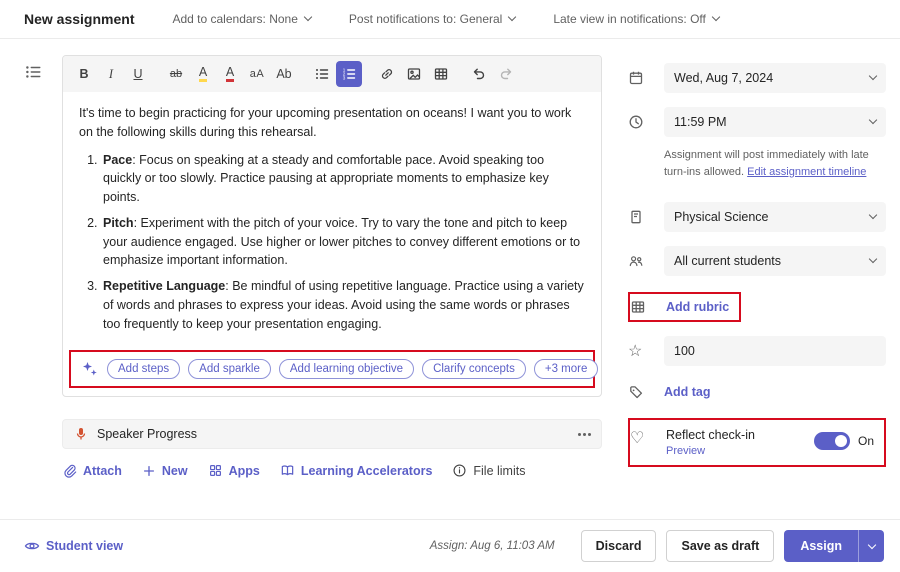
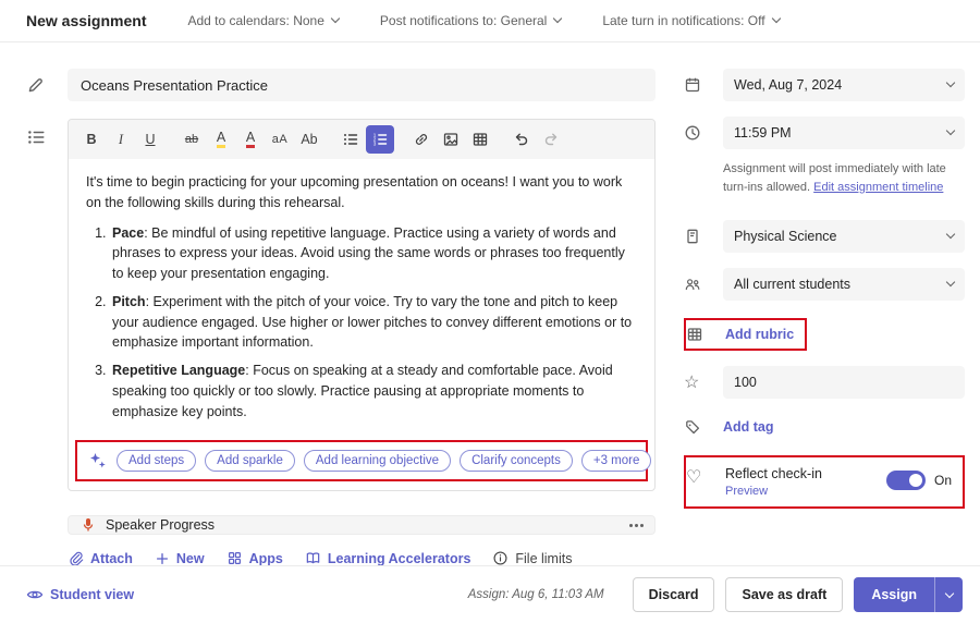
  New assignment
  Add to calendars: None
  Post notifications to: General
- Late view in notifications: Off
+ Late turn in notifications: Off
+ Oceans Presentation Practice
  B
  I
  U
  ab
  A
  A
  aA
  Ab
  It's time to begin practicing for your upcoming presentation on oceans! I want you to work on the following skills during this rehearsal.
- Pace: Focus on speaking at a steady and comfortable pace. Avoid speaking too quickly or too slowly. Practice pausing at appropriate moments to emphasize key points.
+ Pace: Be mindful of using repetitive language. Practice using a variety of words and phrases to express your ideas. Avoid using the same words or phrases too frequently to keep your presentation engaging.
  Pitch: Experiment with the pitch of your voice. Try to vary the tone and pitch to keep your audience engaged. Use higher or lower pitches to convey different emotions or to emphasize important information.
- Repetitive Language: Be mindful of using repetitive language. Practice using a variety of words and phrases to express your ideas. Avoid using the same words or phrases too frequently to keep your presentation engaging.
+ Repetitive Language: Focus on speaking at a steady and comfortable pace. Avoid speaking too quickly or too slowly. Practice pausing at appropriate moments to emphasize key points.
  Add steps
  Add sparkle
  Add learning objective
  Clarify concepts
  +3 more
  Speaker Progress
  Attach
  New
  Apps
  Learning Accelerators
  File limits
  Wed, Aug 7, 2024
  11:59 PM
  Assignment will post immediately with late turn-ins allowed. Edit assignment timeline
  Physical Science
  All current students
  Add rubric
  ☆
  100
  Add tag
  ♡
  Reflect check-in
  Preview
  On
  Student view
  Assign: Aug 6, 11:03 AM
  Discard
  Save as draft
  Assign
